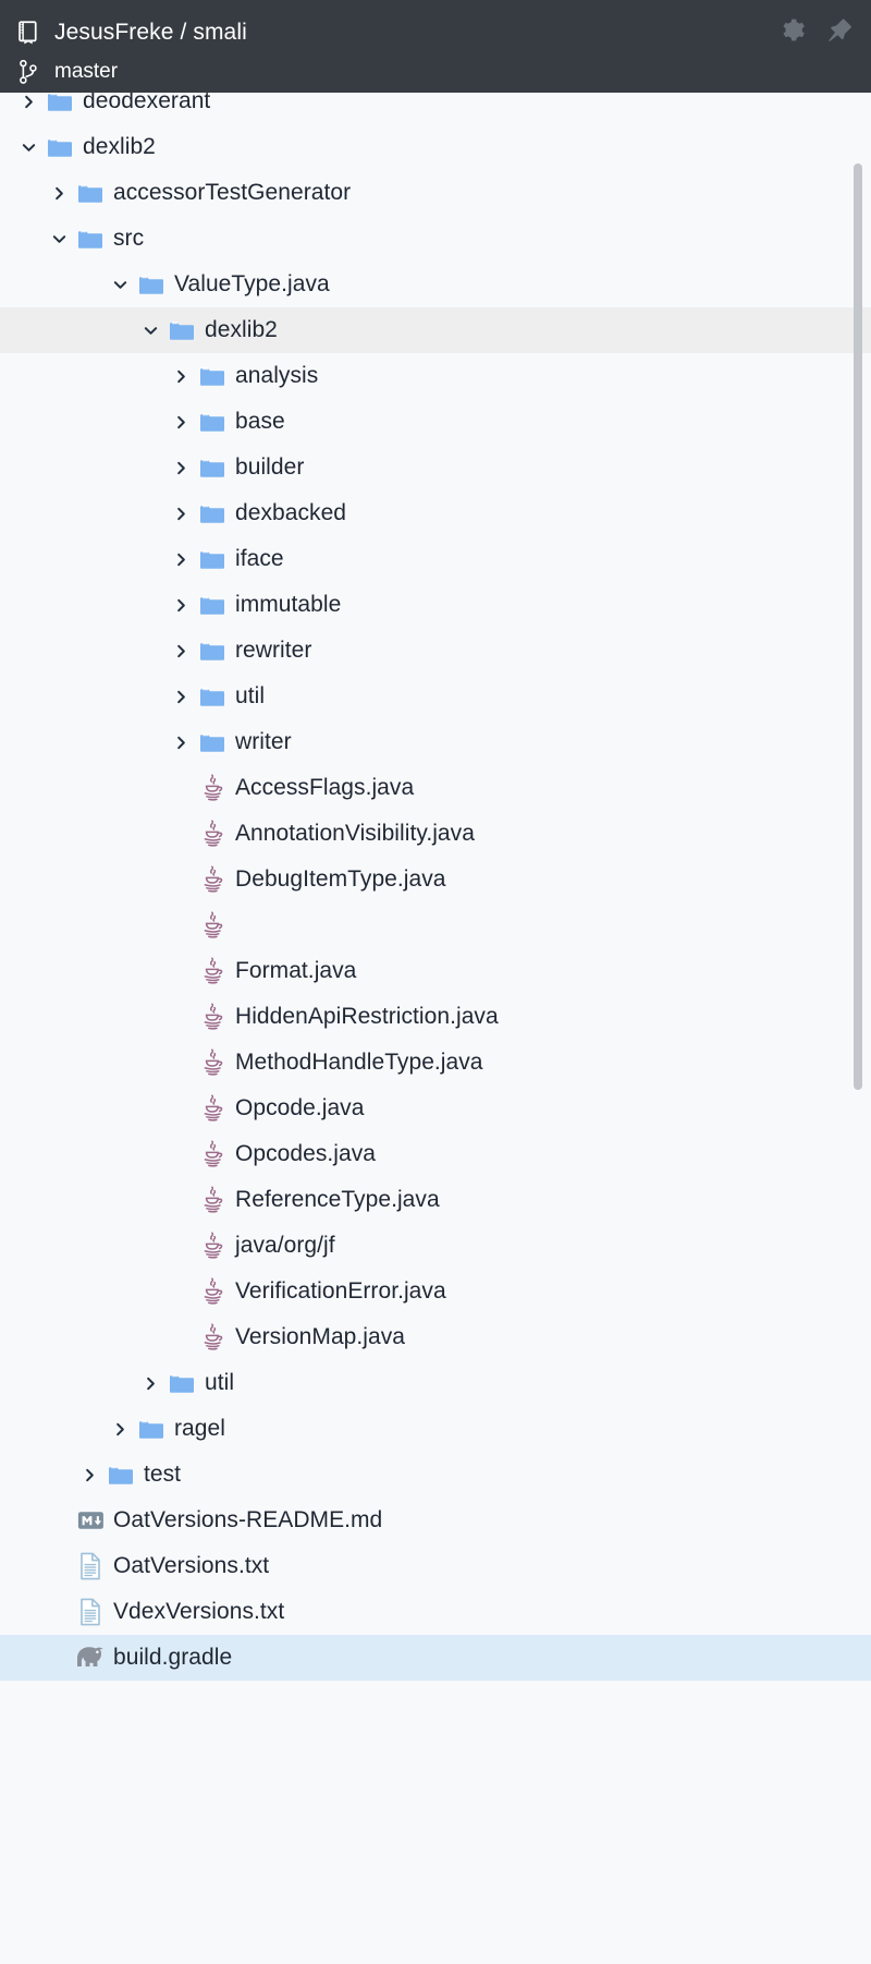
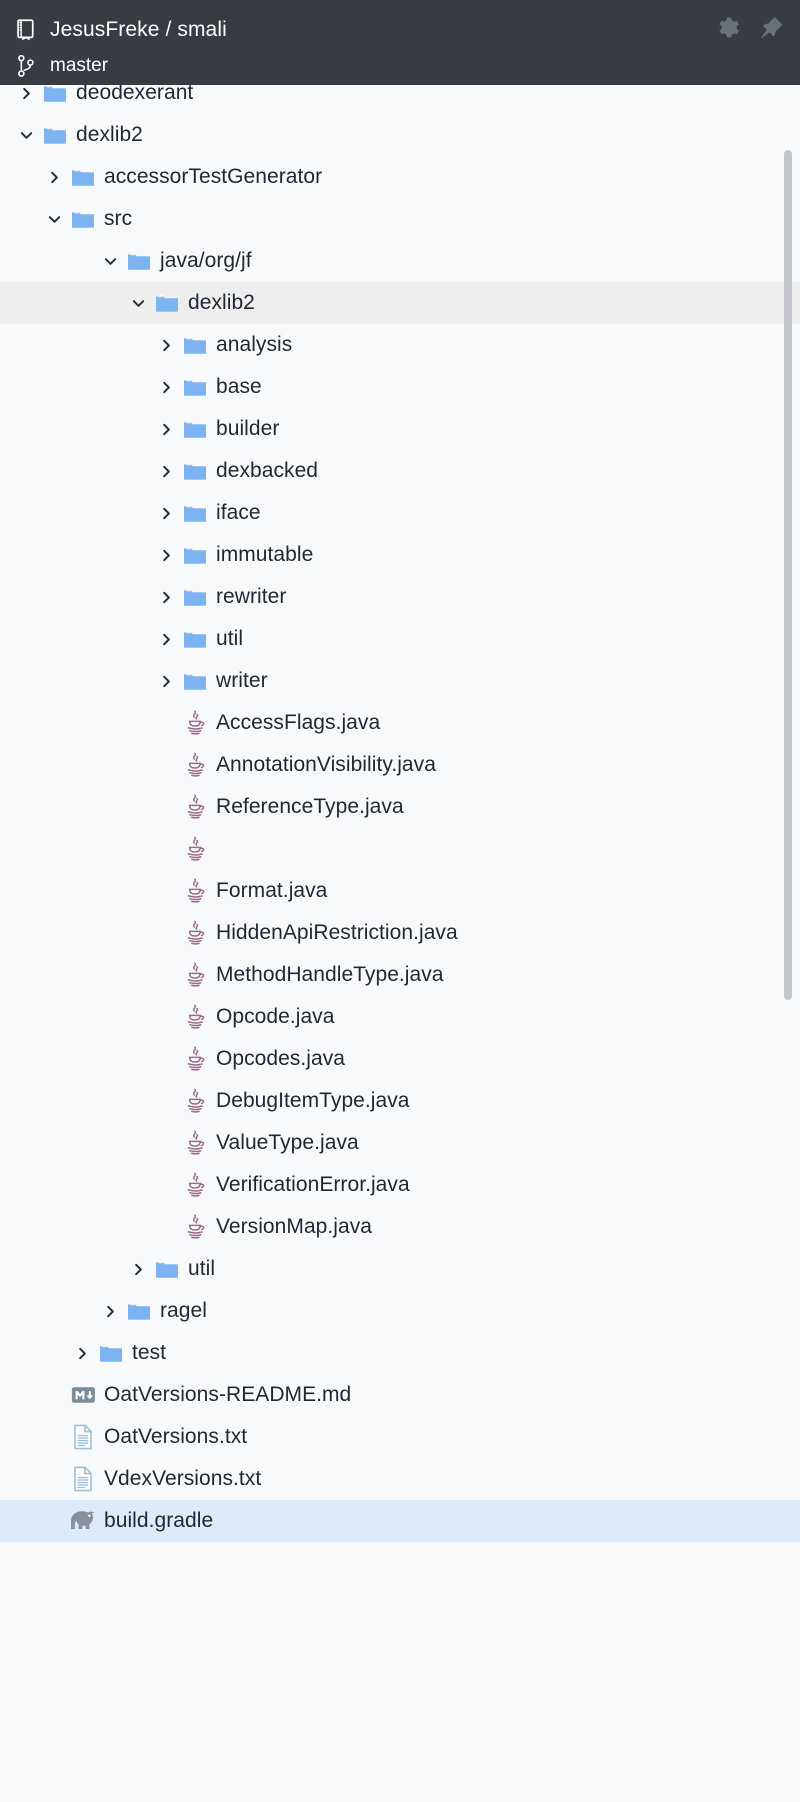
  JesusFreke / smali
  master
  deodexerant
  dexlib2
  accessorTestGenerator
  src
- ValueType.java
+ java/org/jf
  dexlib2
  analysis
  base
  builder
  dexbacked
  iface
  immutable
  rewriter
  util
  writer
  AccessFlags.java
  AnnotationVisibility.java
- DebugItemType.java
+ ReferenceType.java
  Format.java
  HiddenApiRestriction.java
  MethodHandleType.java
  Opcode.java
  Opcodes.java
- ReferenceType.java
+ DebugItemType.java
- java/org/jf
+ ValueType.java
  VerificationError.java
  VersionMap.java
  util
  ragel
  test
  OatVersions-README.md
  OatVersions.txt
  VdexVersions.txt
  build.gradle
